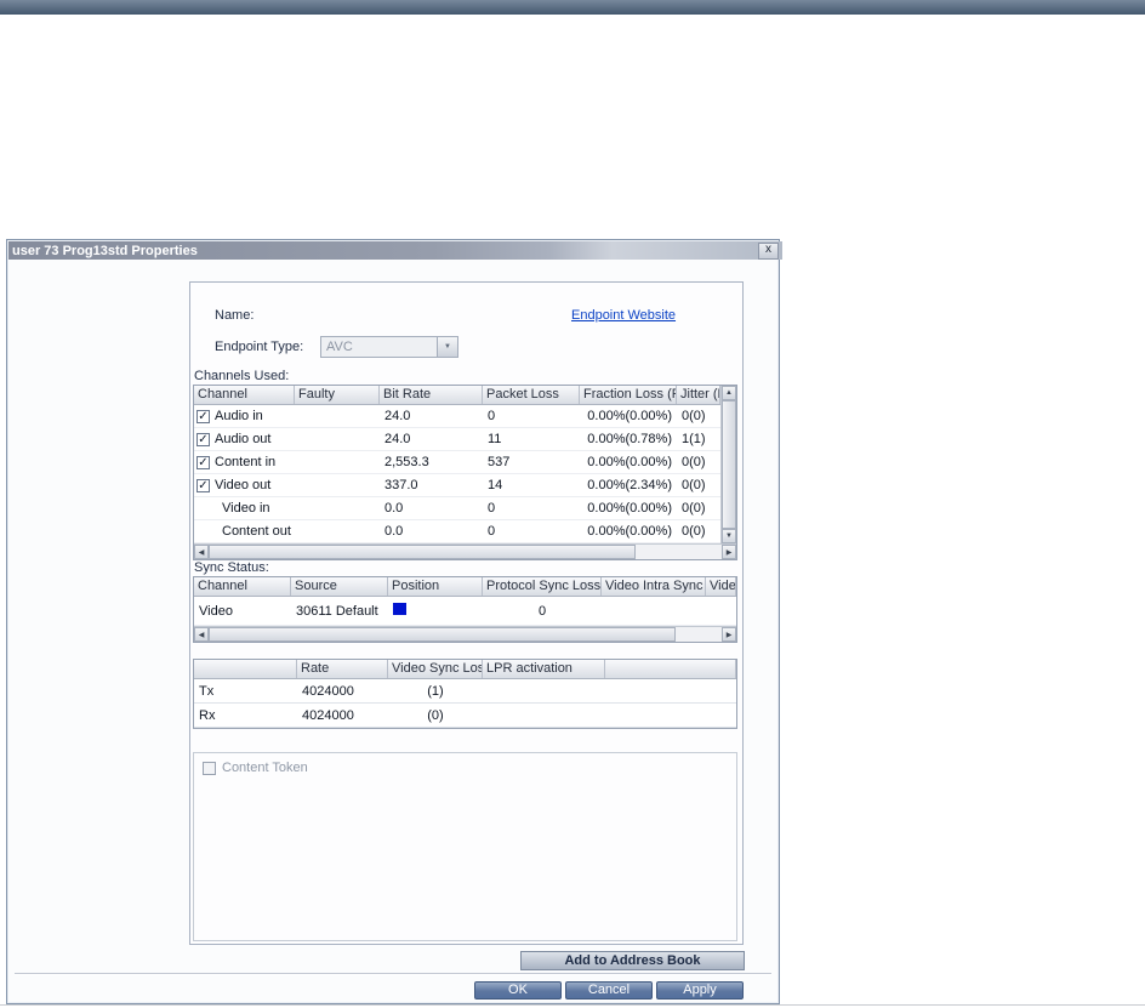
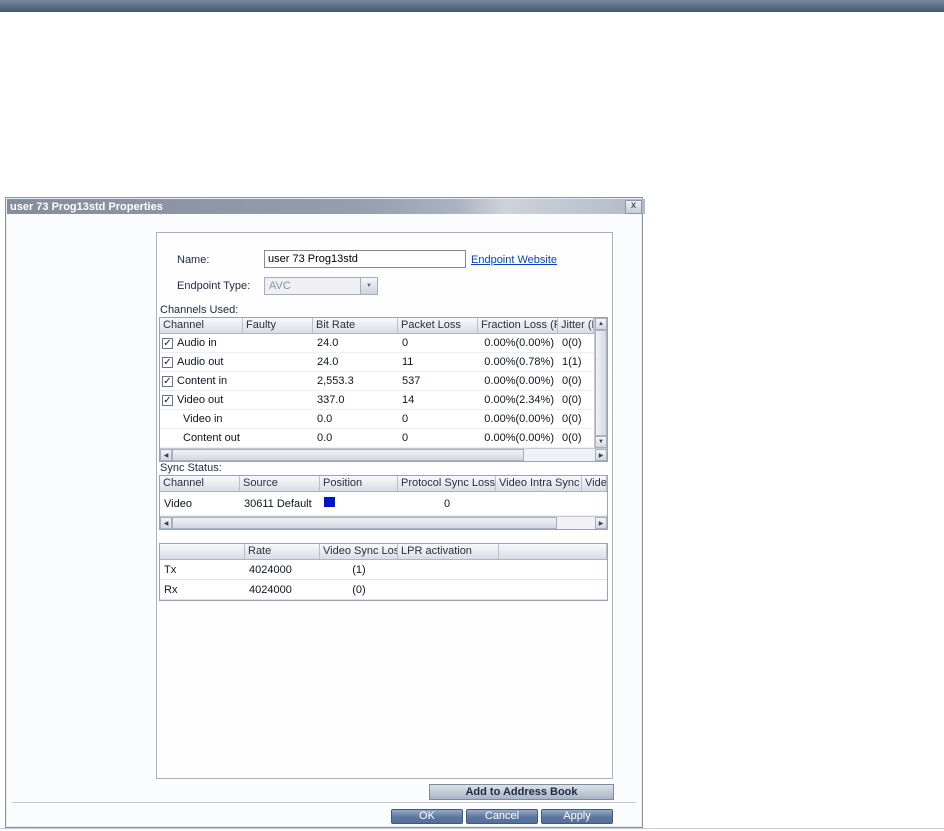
  user 73 Prog13std Properties
  x
  Name:
+ user 73 Prog13std
  Endpoint Website
  Endpoint Type:
  AVC
  Channels Used:
  Channel
  Faulty
  Bit Rate
  Packet Loss
  Fraction Loss (P
  Jitter (
  Audio in
  24.0
  0
  0.00%(0.00%)
  0(0)
  Audio out
  24.0
  11
  0.00%(0.78%)
  1(1)
  Content in
  2,553.3
  537
  0.00%(0.00%)
  0(0)
  Video out
  337.0
  14
  0.00%(2.34%)
  0(0)
  Video in
  0.0
  0
  0.00%(0.00%)
  0(0)
  Content out
  0.0
  0
  0.00%(0.00%)
  0(0)
  Sync Status:
  Channel
  Source
  Position
  Protocol Sync Loss
  Video Intra Sync
  Video
  30611 Default
  0
  Rate
  Video Sync Los
  LPR activation
  Tx
  4024000
  (1)
  Rx
  4024000
  (0)
- Content Token
  Add to Address Book
  OK
  Cancel
  Apply
